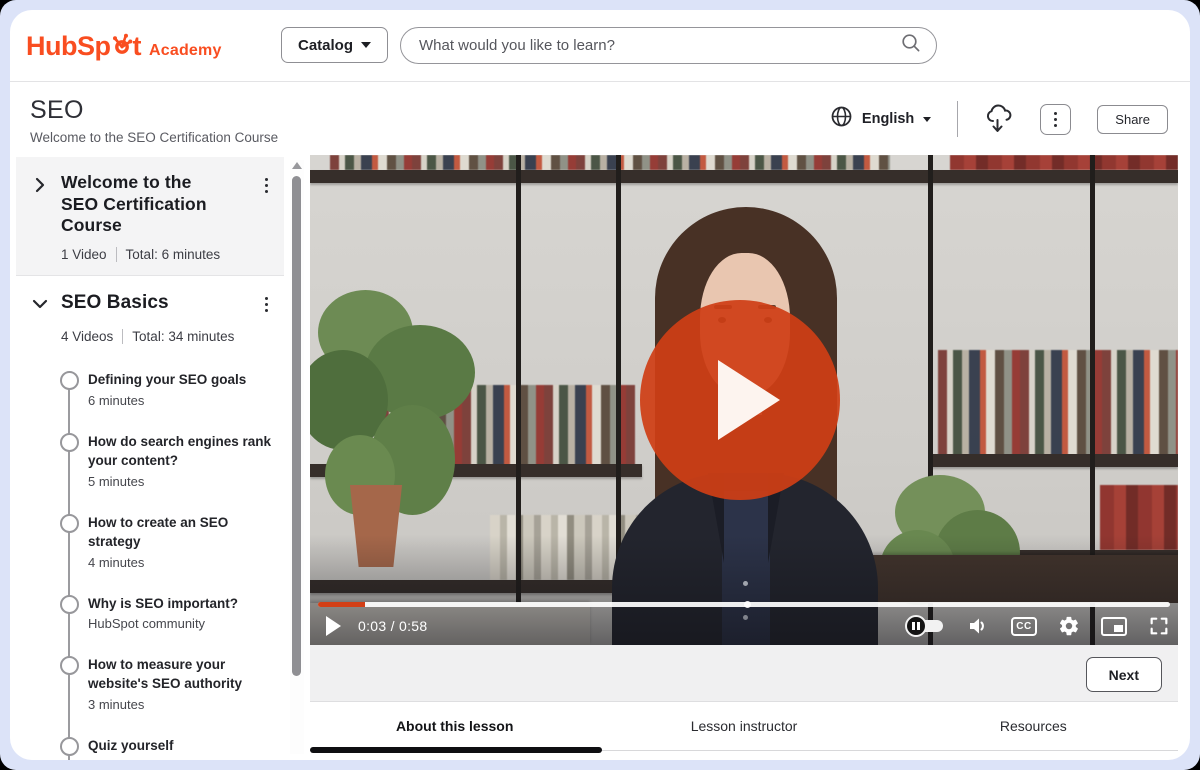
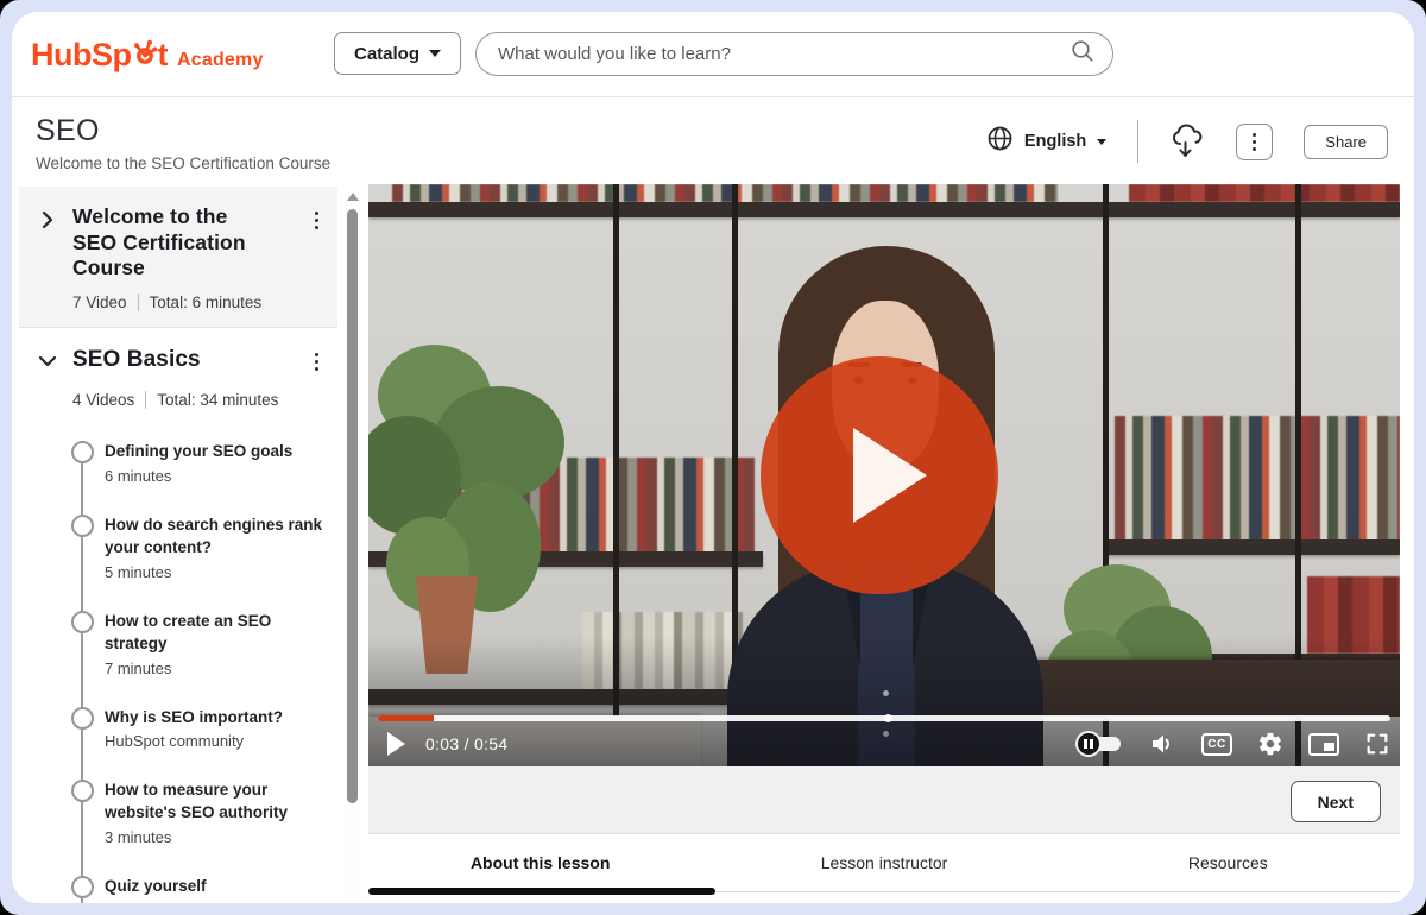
  HubSp
  t
  Academy
  Catalog
  What would you like to learn?
  SEO
  Welcome to the SEO Certification Course
  English
  Share
  Welcome to the SEO Certification Course
- 1 Video
+ 7 Video
  Total: 6 minutes
  SEO Basics
  4 Videos
  Total: 34 minutes
  Defining your SEO goals
  6 minutes
  How do search engines rank your content?
  5 minutes
  How to create an SEO strategy
- 4 minutes
+ 7 minutes
  Why is SEO important?
  HubSpot community
  How to measure your website's SEO authority
  3 minutes
  Quiz yourself
- 0:03 / 0:58
+ 0:03 / 0:54
  CC
  Next
  About this lesson
  Lesson instructor
  Resources
